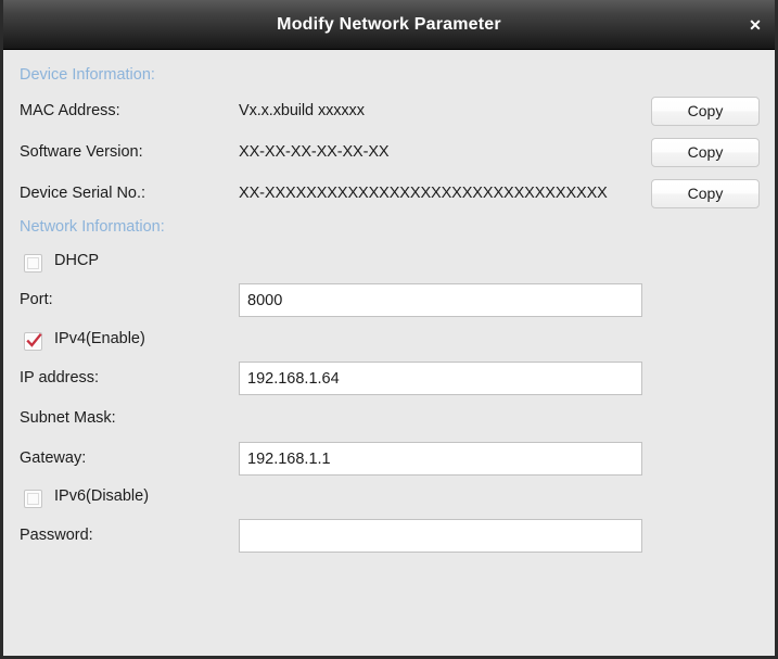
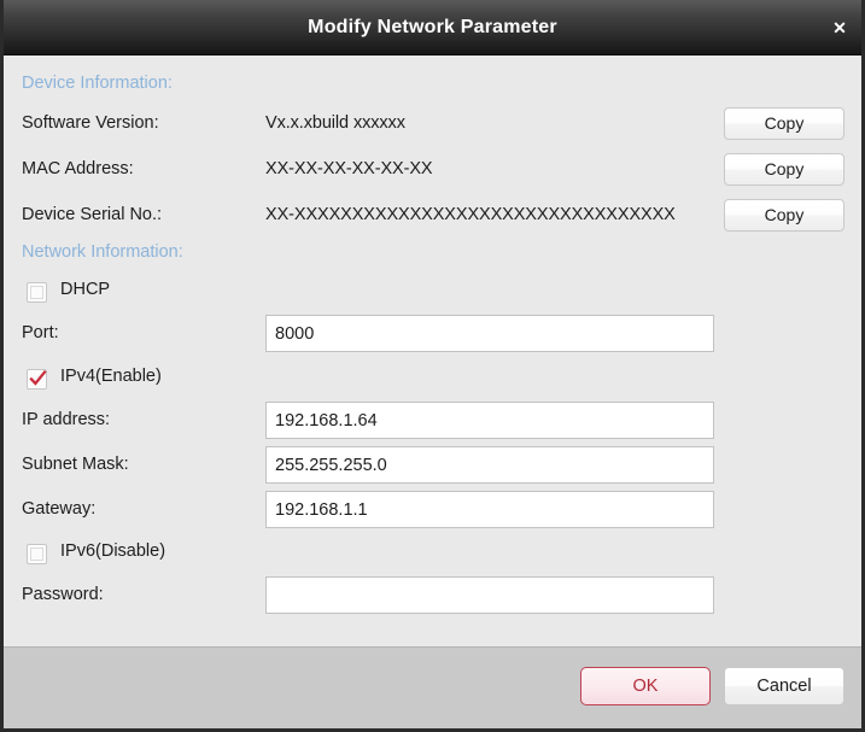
  Modify Network Parameter
  ✕
  Device Information:
- MAC Address:
+ Software Version:
  Vx.x.xbuild xxxxxx
  Copy
- Software Version:
+ MAC Address:
  XX-XX-XX-XX-XX-XX
  Copy
  Device Serial No.:
  XX-XXXXXXXXXXXXXXXXXXXXXXXXXXXXXXXXX
  Copy
  Network Information:
  DHCP
  Port:
  8000
  IPv4(Enable)
  IP address:
  192.168.1.64
  Subnet Mask:
+ 255.255.255.0
  Gateway:
  192.168.1.1
  IPv6(Disable)
  Password:
+ OK
+ Cancel
